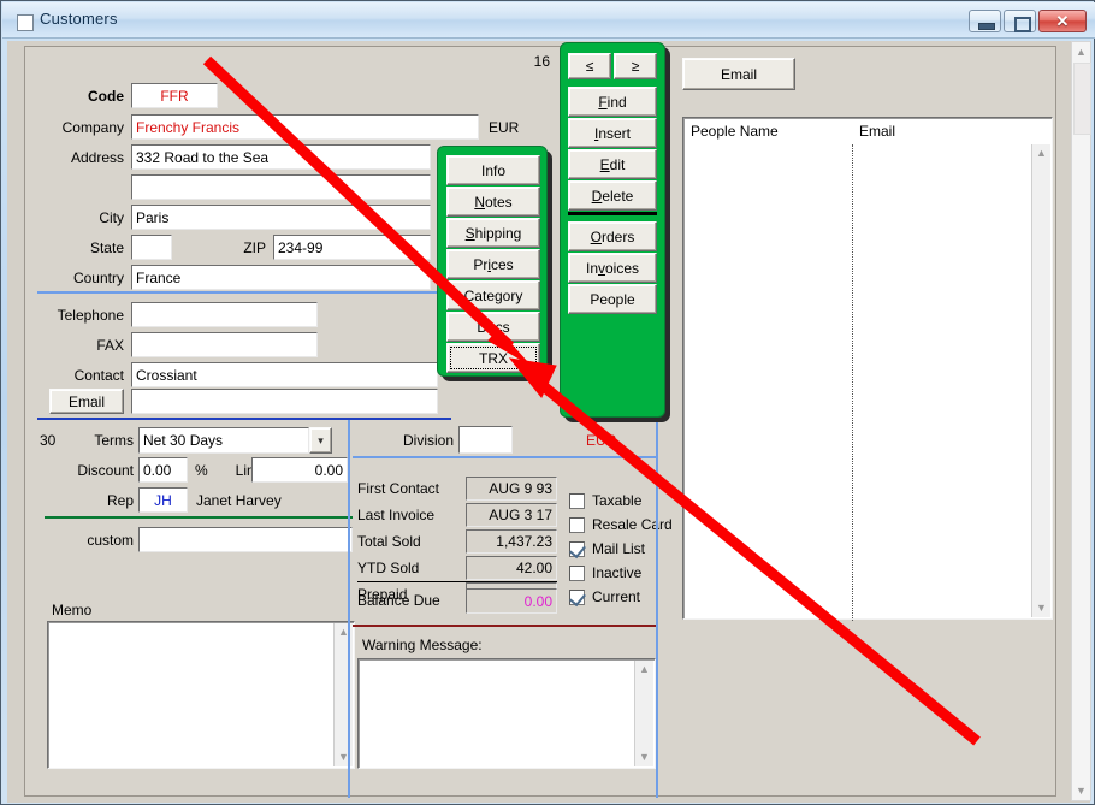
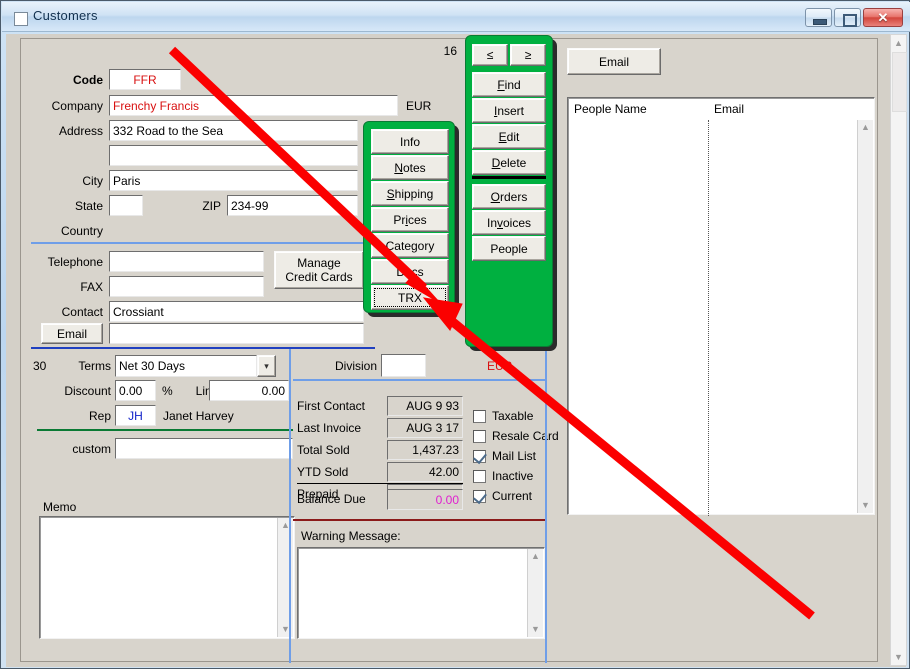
  Customers
  ✕
  16
  Code
  FFR
  Company
  Frenchy Francis
  EUR
  Address
  332 Road to the Sea
  City
  Paris
  State
  ZIP
  234-99
  Country
- France
  Telephone
  FAX
+ Manage
+ Credit Cards
  Contact
  Crossiant
  Email
  30
  Terms
  Net 30 Days
  ▾
  Discount
  0.00
  %
  0.00
  Rep
  JH
  Janet Harvey
  custom
  Memo
  ▲
  ▼
  Division
  First Contact
  AUG 9 93
  Last Invoice
  AUG 3 17
  Total Sold
  1,437.23
  YTD Sold
  42.00
  Prepaid
  Balance Due
  0.00
  Taxable
  Resale Crd
  Mail List
  Inactive
  Current
  Warning Message:
  ▲
  ▼
  Info
  N
  otes
  S
  hipping
  Pr
  i
  ces
  Category
  TRX
  ≤
  ≥
  F
  ind
  I
  nsert
  E
  dit
  D
  elete
  O
  rders
  In
  v
  oices
  People
  Email
  People Name
  Email
  ▲
  ▼
  ▲
  ▼
